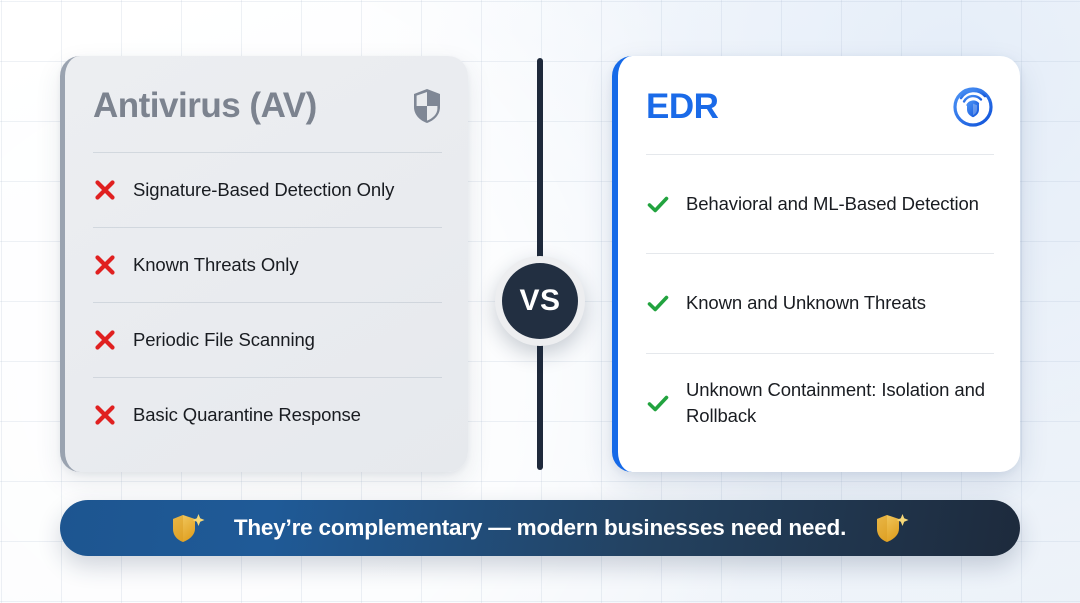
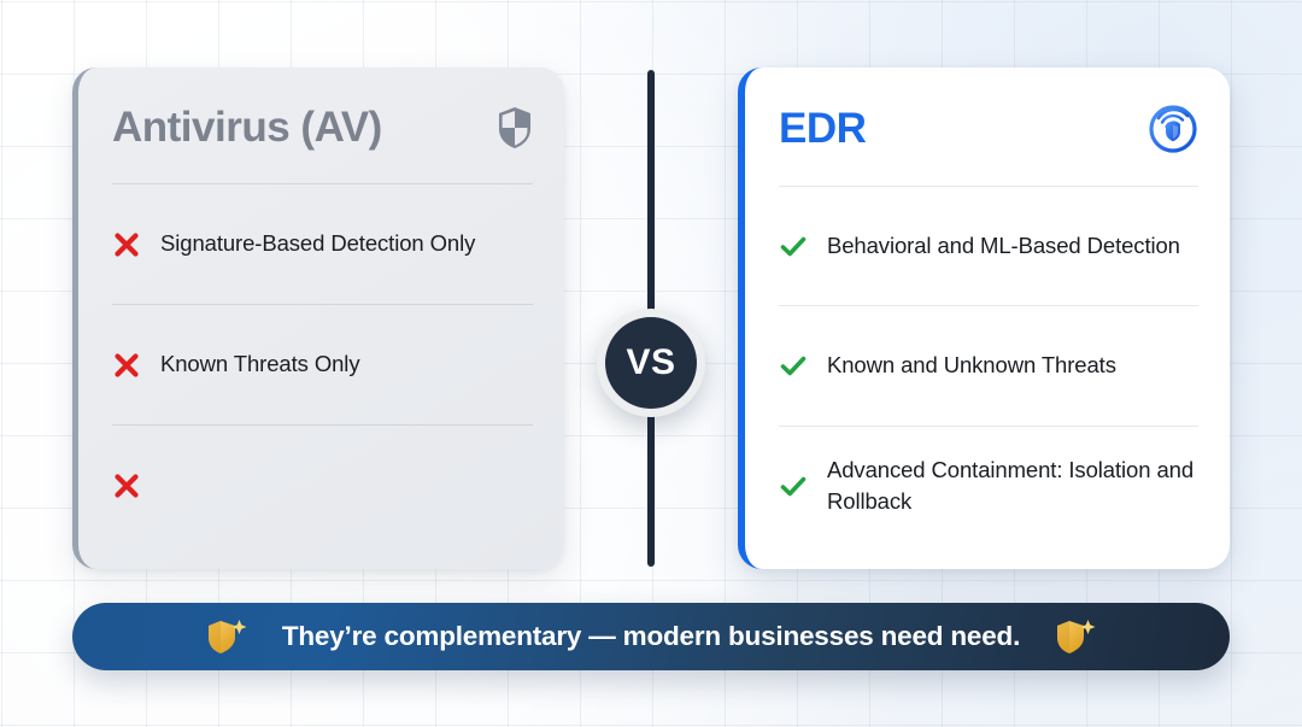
  Antivirus (AV)
  Signature-Based Detection Only
  Known Threats Only
- Periodic File Scanning
- Basic Quarantine Response
  VS
  EDR
  Behavioral and ML-Based Detection
  Known and Unknown Threats
- Unknown Containment: Isolation and Rollback
+ Advanced Containment: Isolation and Rollback
  They’re complementary — modern businesses need need.
